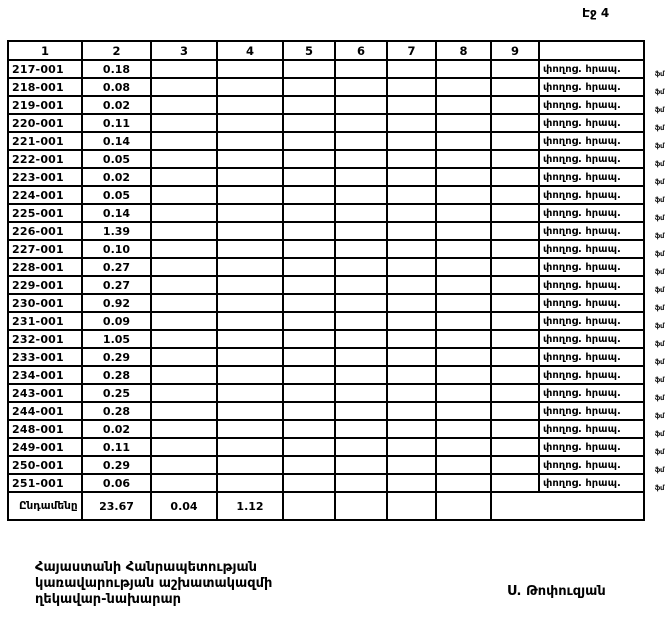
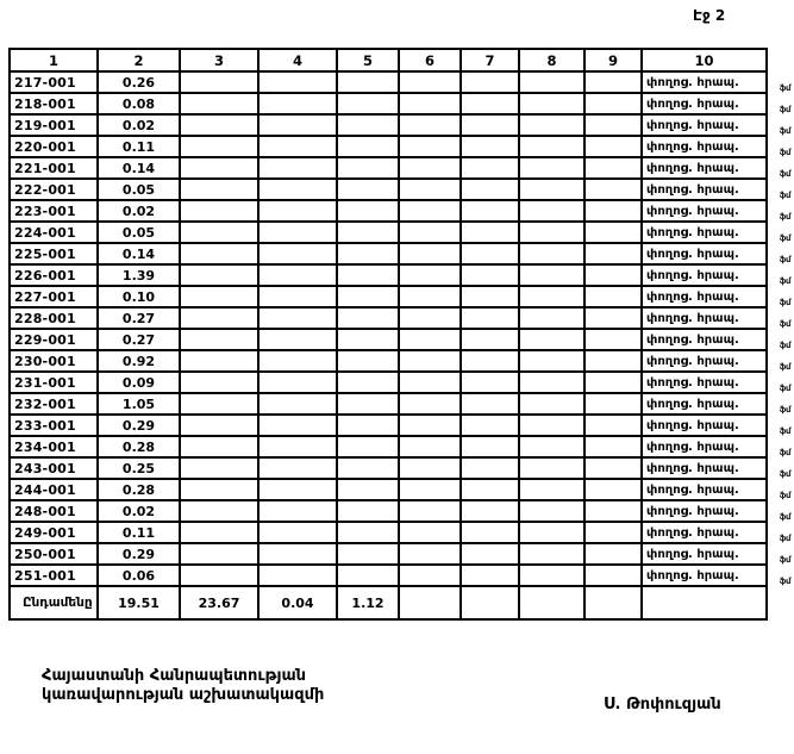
- Էջ 4
+ Էջ 2
  1
  2
  3
  4
  5
  6
  7
  8
  9
+ 10
  217-001
- 0.18
+ 0.26
  փողոց. հրապ.
  ֆմ
  218-001
  0.08
  փողոց. հրապ.
  ֆմ
  219-001
  0.02
  փողոց. հրապ.
  ֆմ
  220-001
  0.11
  փողոց. հրապ.
  ֆմ
  221-001
  0.14
  փողոց. հրապ.
  ֆմ
  222-001
  0.05
  փողոց. հրապ.
  ֆմ
  223-001
  0.02
  փողոց. հրապ.
  ֆմ
  224-001
  0.05
  փողոց. հրապ.
  ֆմ
  225-001
  0.14
  փողոց. հրապ.
  ֆմ
  226-001
  1.39
  փողոց. հրապ.
  ֆմ
  227-001
  0.10
  փողոց. հրապ.
  ֆմ
  228-001
  0.27
  փողոց. հրապ.
  ֆմ
  229-001
  0.27
  փողոց. հրապ.
  ֆմ
  230-001
  0.92
  փողոց. հրապ.
  ֆմ
  231-001
  0.09
  փողոց. հրապ.
  ֆմ
  232-001
  1.05
  փողոց. հրապ.
  ֆմ
  233-001
  0.29
  փողոց. հրապ.
  ֆմ
  234-001
  0.28
  փողոց. հրապ.
  ֆմ
  243-001
  0.25
  փողոց. հրապ.
  ֆմ
  244-001
  0.28
  փողոց. հրապ.
  ֆմ
  248-001
  0.02
  փողոց. հրապ.
  ֆմ
  249-001
  0.11
  փողոց. հրապ.
  ֆմ
  250-001
  0.29
  փողոց. հրապ.
  ֆմ
  251-001
  0.06
  փողոց. հրապ.
  ֆմ
  Ընդամենը
+ 19.51
  23.67
  0.04
  1.12
  Հայաստանի Հանրապետության
  կառավարության աշխատակազմի
- ղեկավար-նախարար
  Ս. Թոփուզյան
